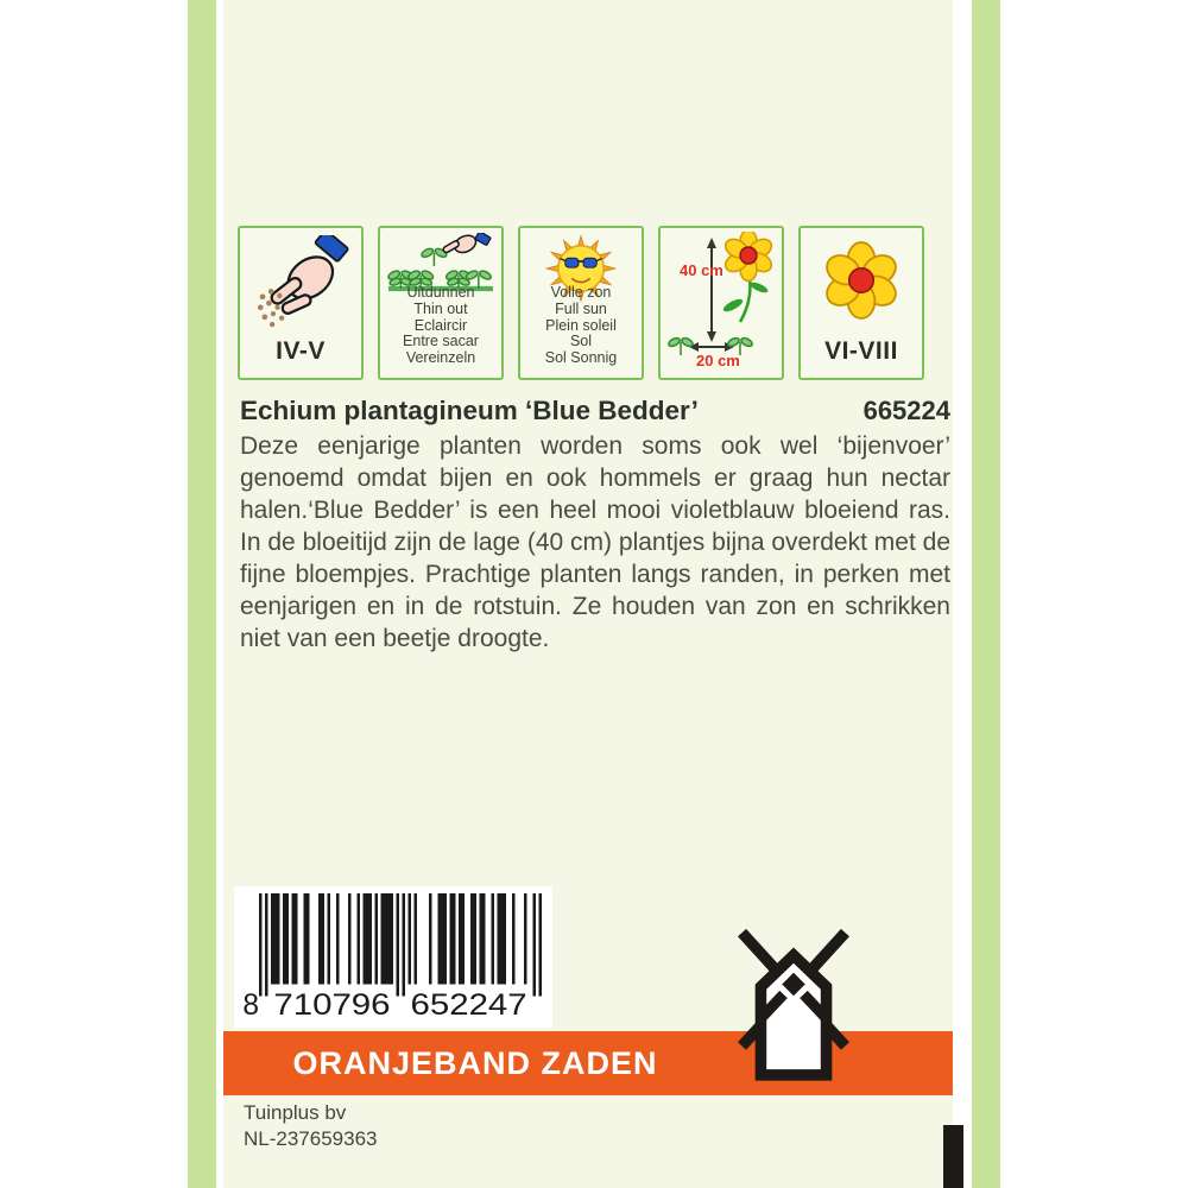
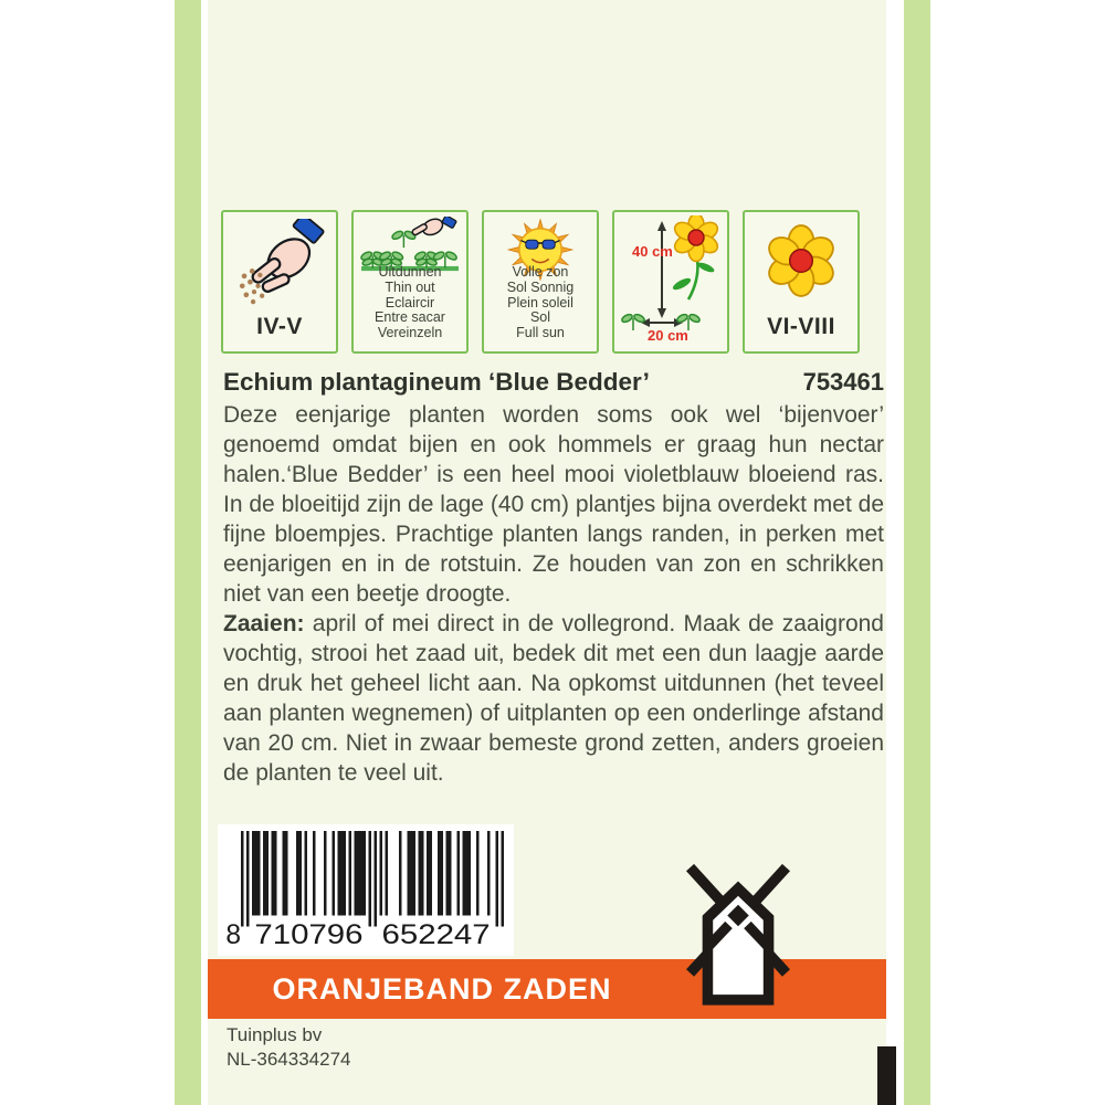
  IV-V
  Uitdunnen
  Thin out
  Eclaircir
  Entre sacar
  Vereinzeln
  Volle zon
- Full sun
+ Sol Sonnig
  Plein soleil
  Sol
- Sol Sonnig
+ Full sun
  40 cm
  20 cm
  VI-VIII
  Echium plantagineum ‘Blue Bedder’
- 665224
+ 753461
  Deze eenjarige planten worden soms ook wel ‘bijenvoer’ genoemd omdat bijen en ook hommels er graag hun nectar halen.‘Blue Bedder’ is een heel mooi violetblauw bloeiend ras. In de bloeitijd zijn de lage (40 cm) plantjes bijna overdekt met de fijne bloempjes. Prachtige planten langs randen, in perken met eenjarigen en in de rotstuin. Ze houden van zon en schrikken niet van een beetje droogte.
+ Zaaien: april of mei direct in de vollegrond. Maak de zaaigrond vochtig, strooi het zaad uit, bedek dit met een dun laagje aarde en druk het geheel licht aan. Na opkomst uitdunnen (het teveel aan planten wegnemen) of uitplanten op een onderlinge afstand van 20 cm. Niet in zwaar bemeste grond zetten, anders groeien de planten te veel uit.
  8
  710796
  652247
  ORANJEBAND ZADEN
  Tuinplus bv
- NL-237659363
+ NL-364334274
